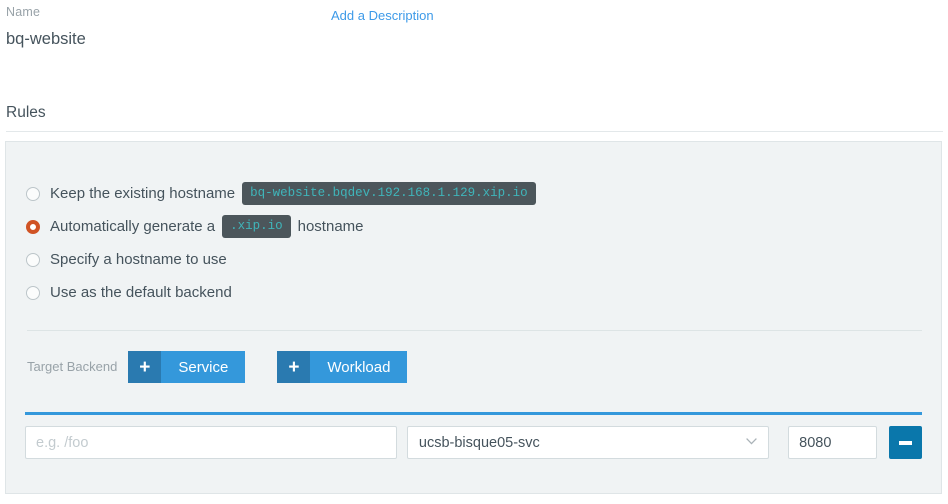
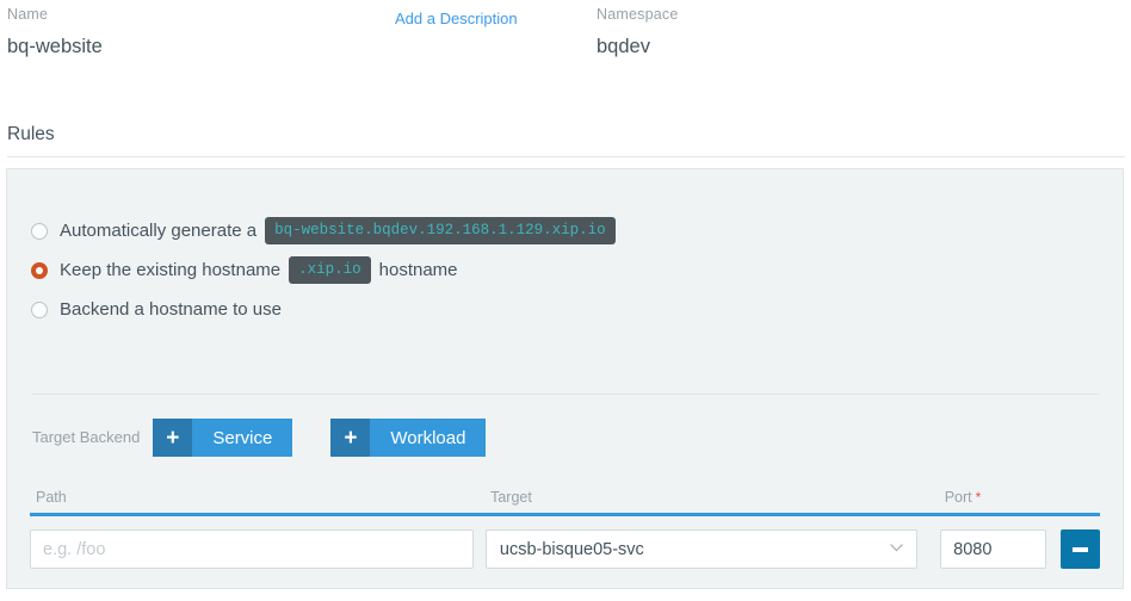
  Name
  bq-website
  Add a Description
+ Namespace
+ bqdev
  Rules
- Keep the existing hostname
+ Automatically generate a
  bq-website.bqdev.192.168.1.129.xip.io
- Automatically generate a
+ Keep the existing hostname
  .xip.io
  hostname
- Specify a hostname to use
+ Backend a hostname to use
- Use as the default backend
  Target Backend
  +
  Service
  +
  Workload
+ Path
+ Target
+ Port *
  e.g. /foo
  ucsb-bisque05-svc
  8080
